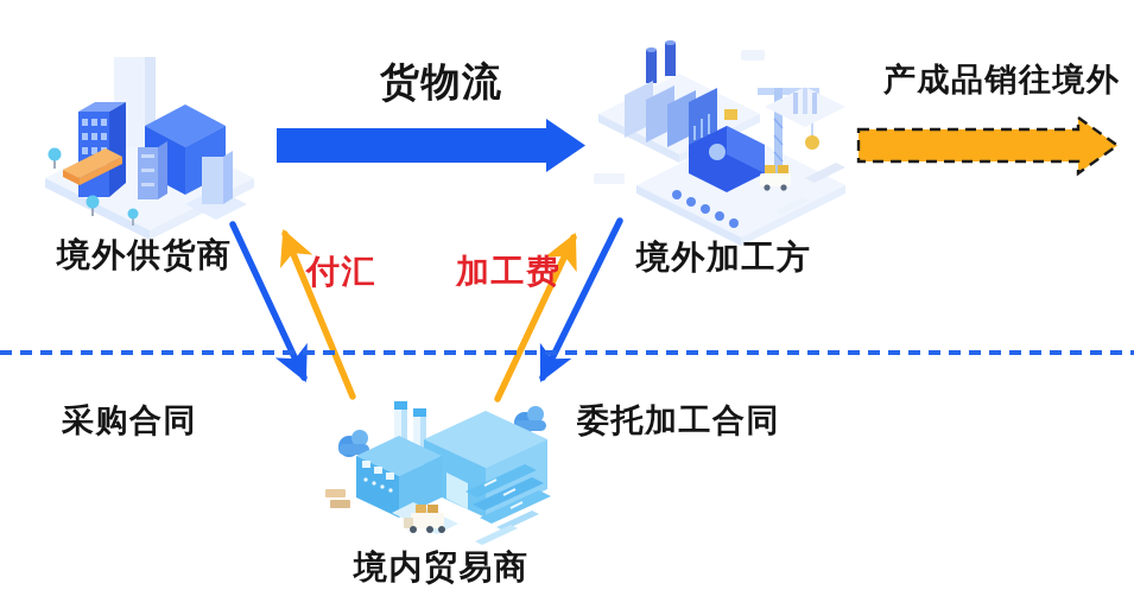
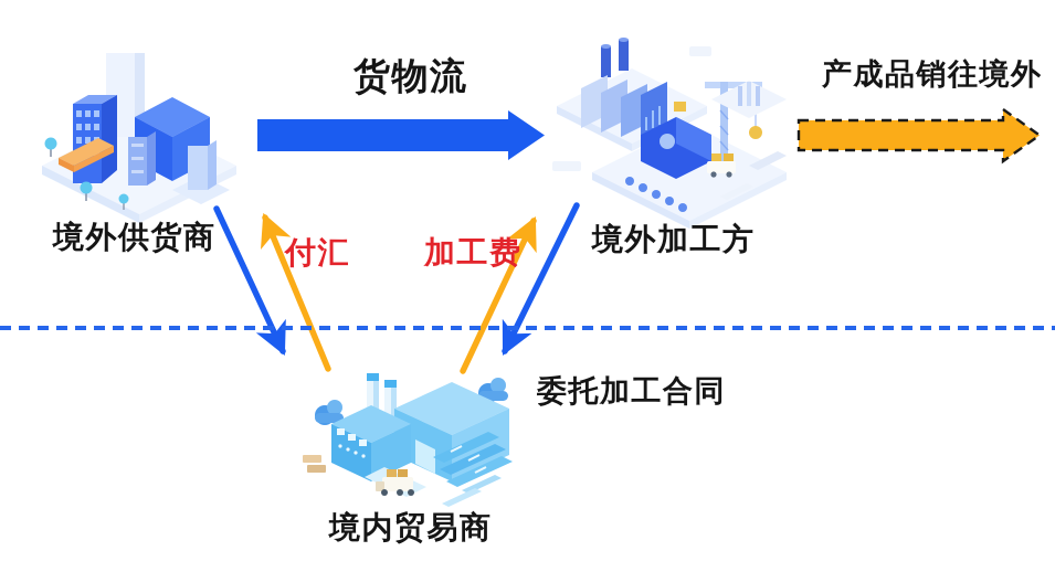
  货物流
  产成品销往境外
  境外供货商
  境外加工方
  付汇
  加工费
- 采购合同
  委托加工合同
  境内贸易商
